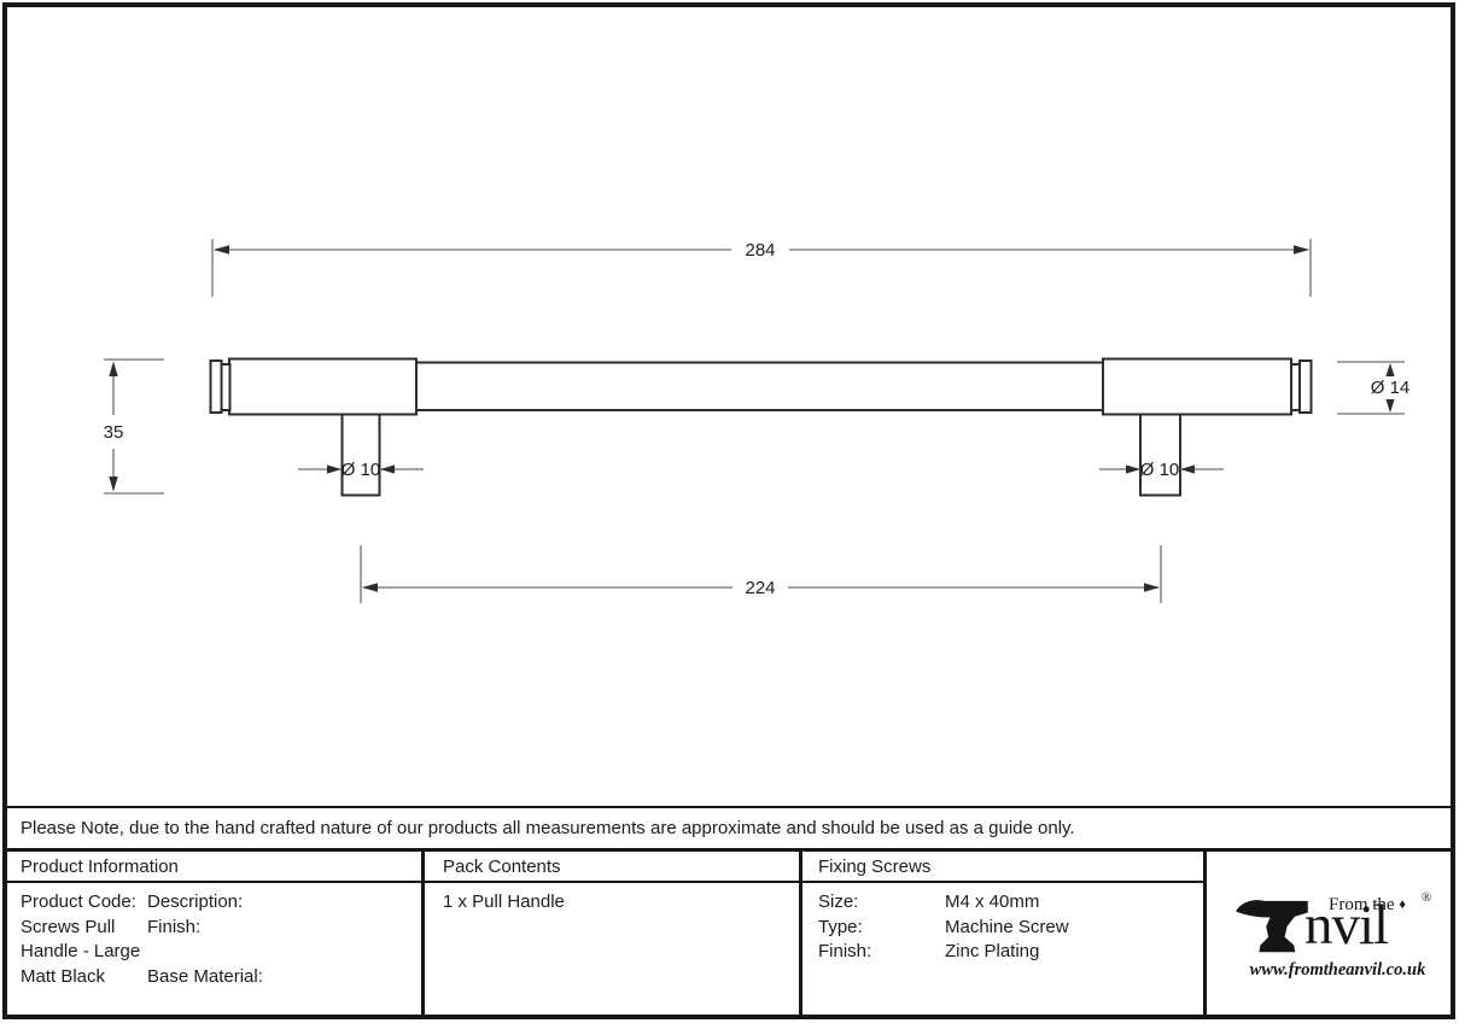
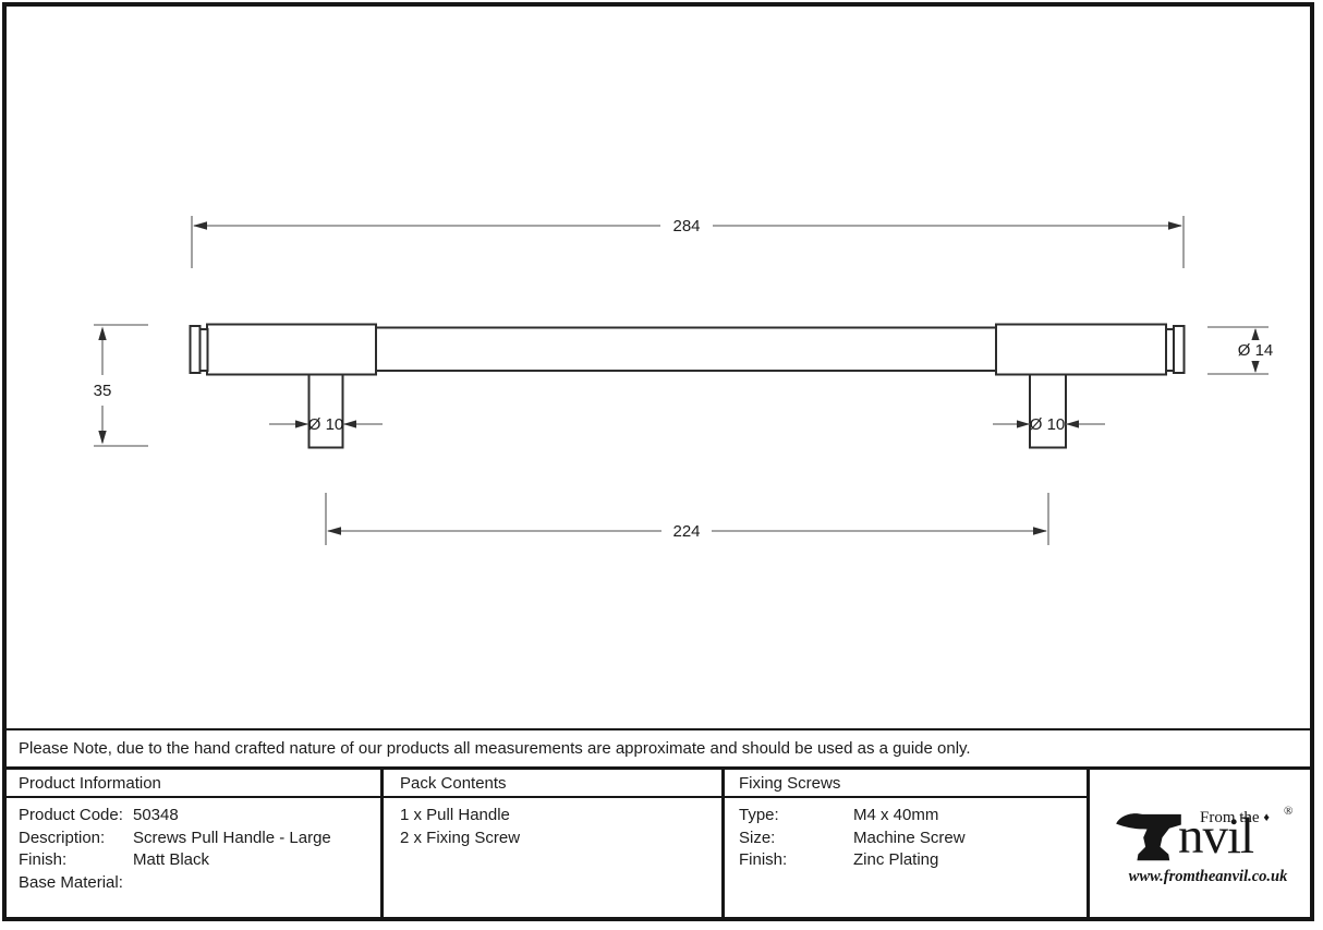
  284
  35
  Ø 14
  Ø 10
  Ø 10
  224
  Please Note, due to the hand crafted nature of our products all measurements are approximate and should be used as a guide only.
  Product Information
  Pack Contents
  Fixing Screws
  Product Code:
+ 50348
  Description:
  Screws Pull Handle - Large
  Finish:
  Matt Black
  Base Material:
  1 x Pull Handle
+ 2 x Fixing Screw
- Size:
+ Type:
  M4 x 40mm
- Type:
+ Size:
  Machine Screw
  Finish:
  Zinc Plating
  From the ♦
  nvil
  ®
  www.fromtheanvil.co.uk
